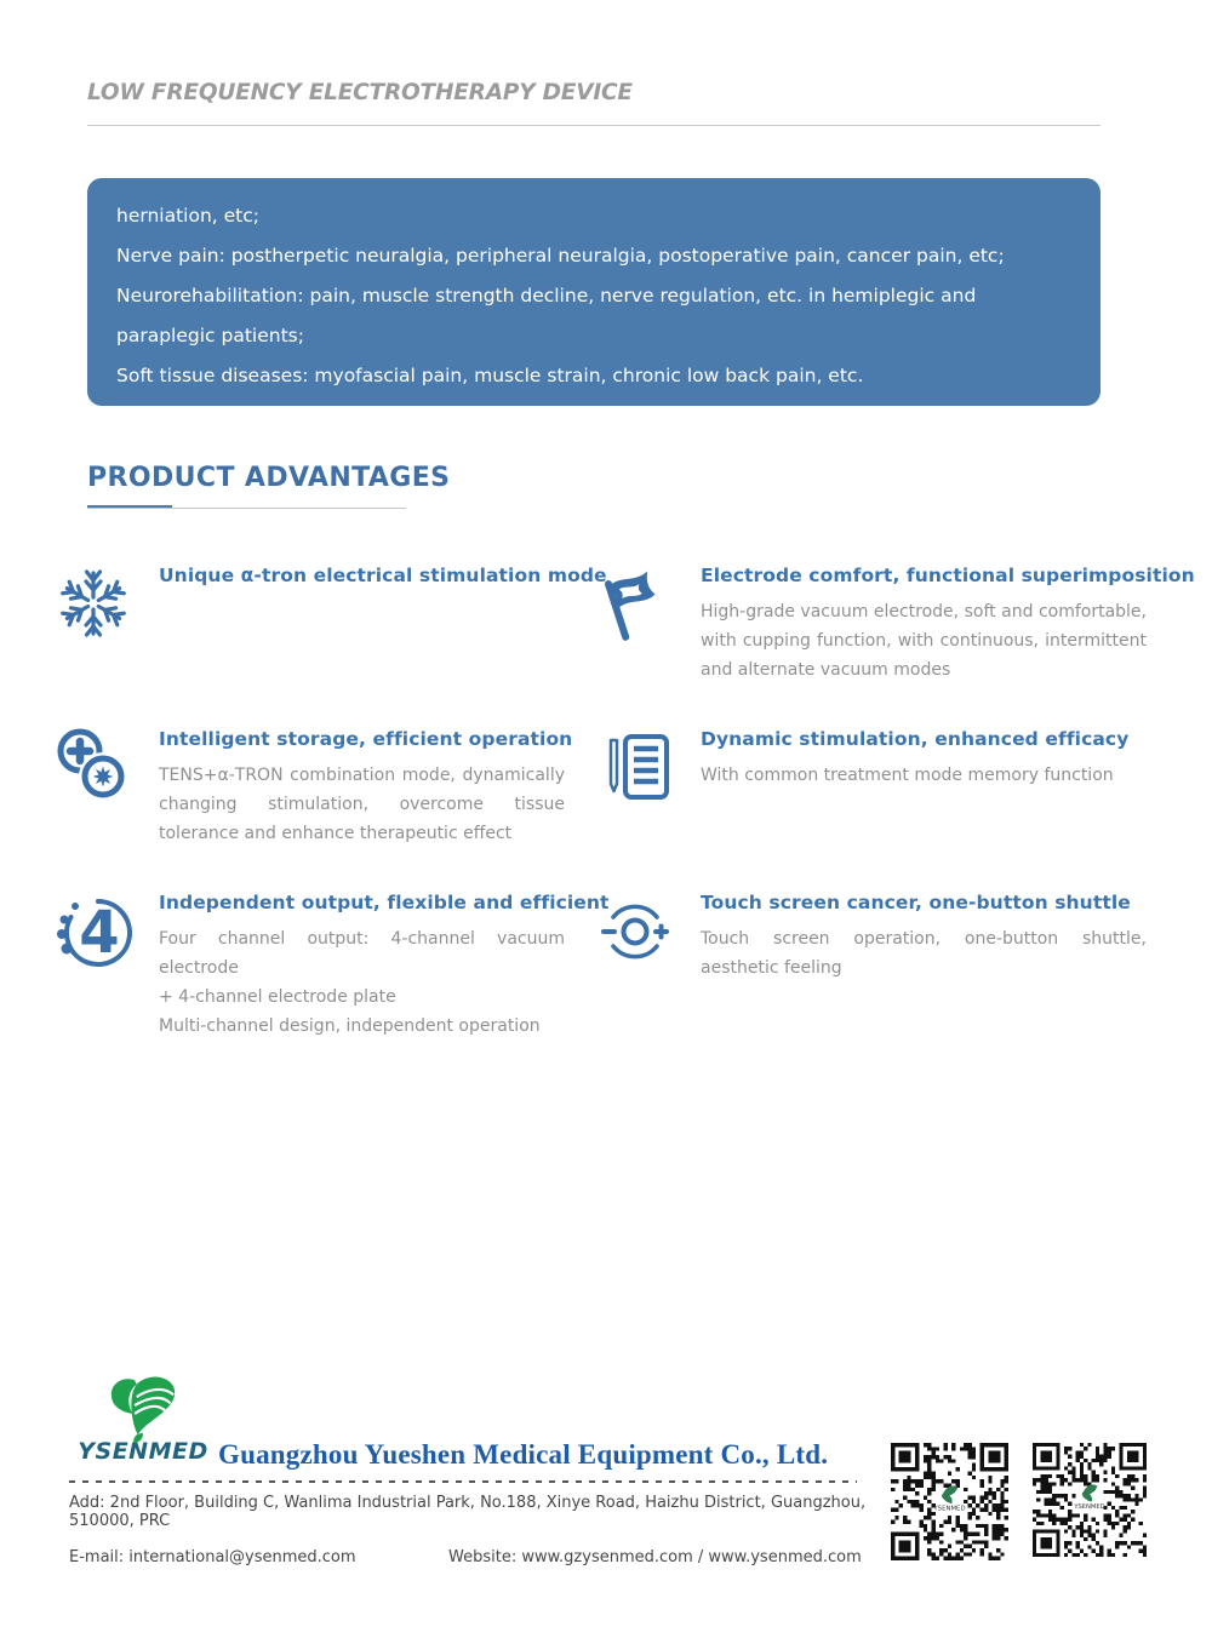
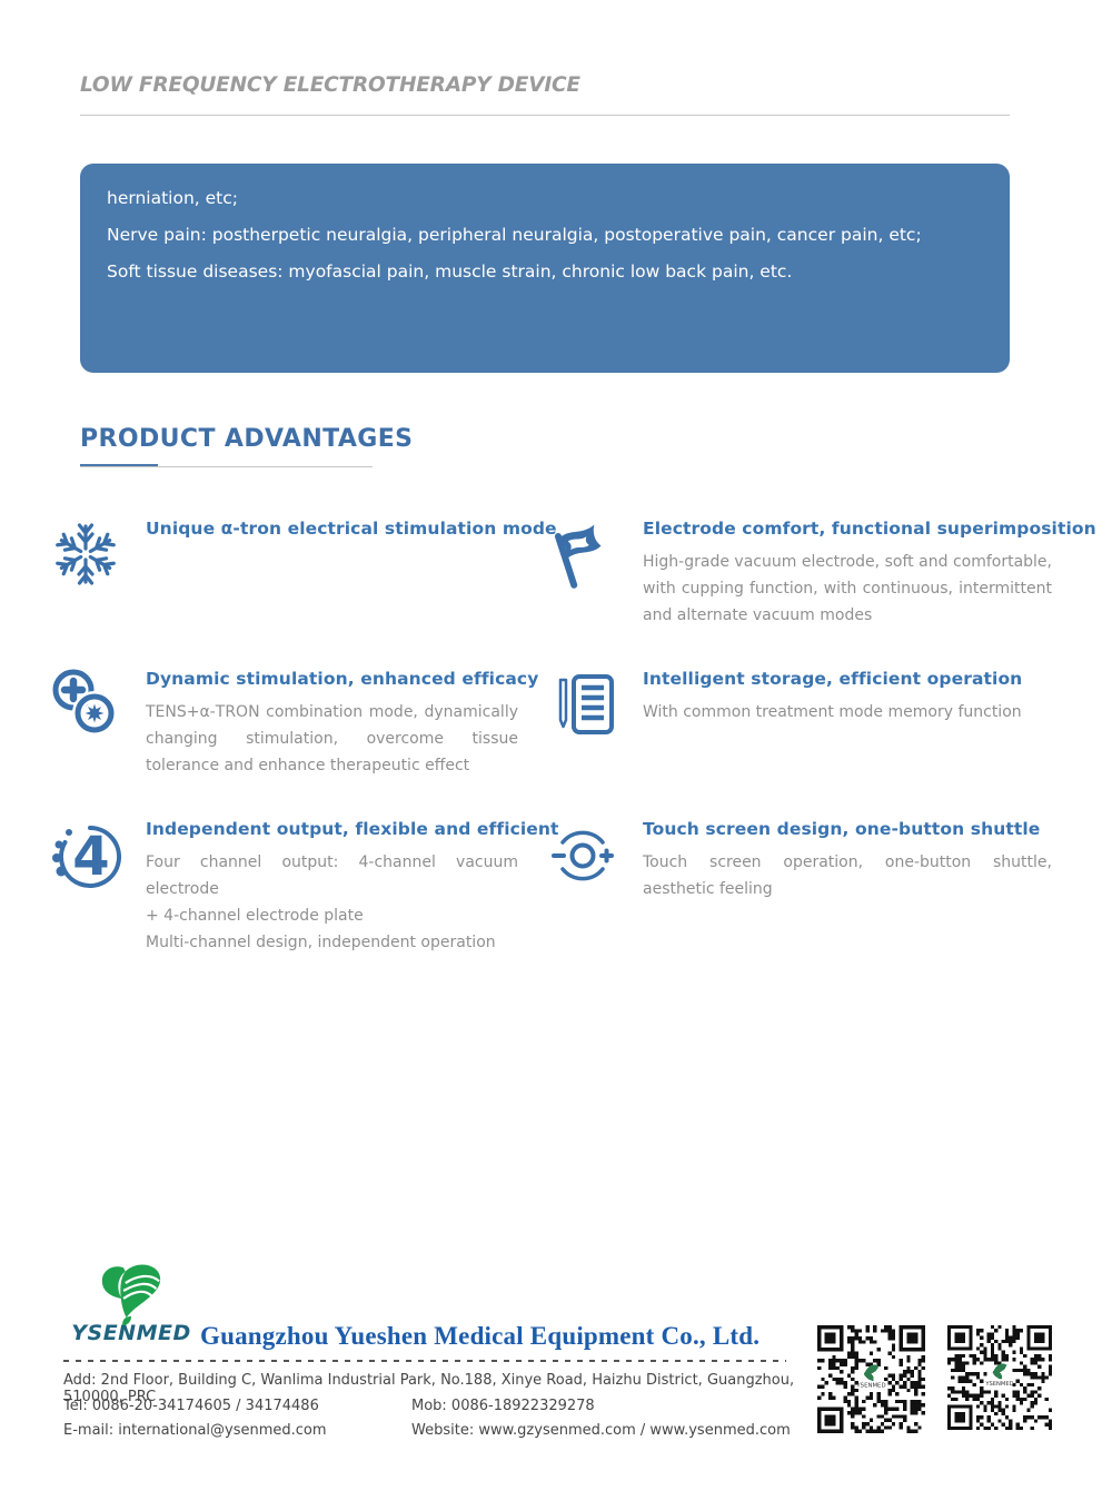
  LOW FREQUENCY ELECTROTHERAPY DEVICE
  herniation, etc;
  Nerve pain: postherpetic neuralgia, peripheral neuralgia, postoperative pain, cancer pain, etc;
- Neurorehabilitation: pain, muscle strength decline, nerve regulation, etc. in hemiplegic and paraplegic patients;
  Soft tissue diseases: myofascial pain, muscle strain, chronic low back pain, etc.
  PRODUCT ADVANTAGES
  Unique α-tron electrical stimulation mod
  Electrode comfort, functional superimposition
  High-grade vacuum electrode, soft and comfortable, with cupping function, with continuous, intermittent and alternate vacuum modes
- Intelligent storage, efficient operation
+ Dynamic stimulation, enhanced efficacy
  TENS+α-TRON combination mode, dynamically changing stimulation, overcome tissue tolerance and enhance therapeutic effect
- Dynamic stimulation, enhanced efficacy
+ Intelligent storage, efficient operation
  With common treatment mode memory function
  4
  Independent output, flexible and efficien
  Four channel output: 4-channel vacuum electrode
  + 4-channel electrode plate
  Multi-channel design, independent operation
- Touch screen cancer, one-button shuttle
+ Touch screen design, one-button shuttle
  Touch screen operation, one-button shuttle, aesthetic feeling
  YSENMED
  Guangzhou Yueshen Medical Equipment Co., Ltd.
  Add: 2nd Floor, Building C, Wanlima Industrial Park, No.188, Xinye Road, Haizhu District, Guangzhou, 510000, PRC
+ Tel: 0086-20-34174605 / 34174486
+ Mob: 0086-18922329278
  E-mail: international@ysenmed.com
  Website: www.gzysenmed.com / www.ysenmed.com
